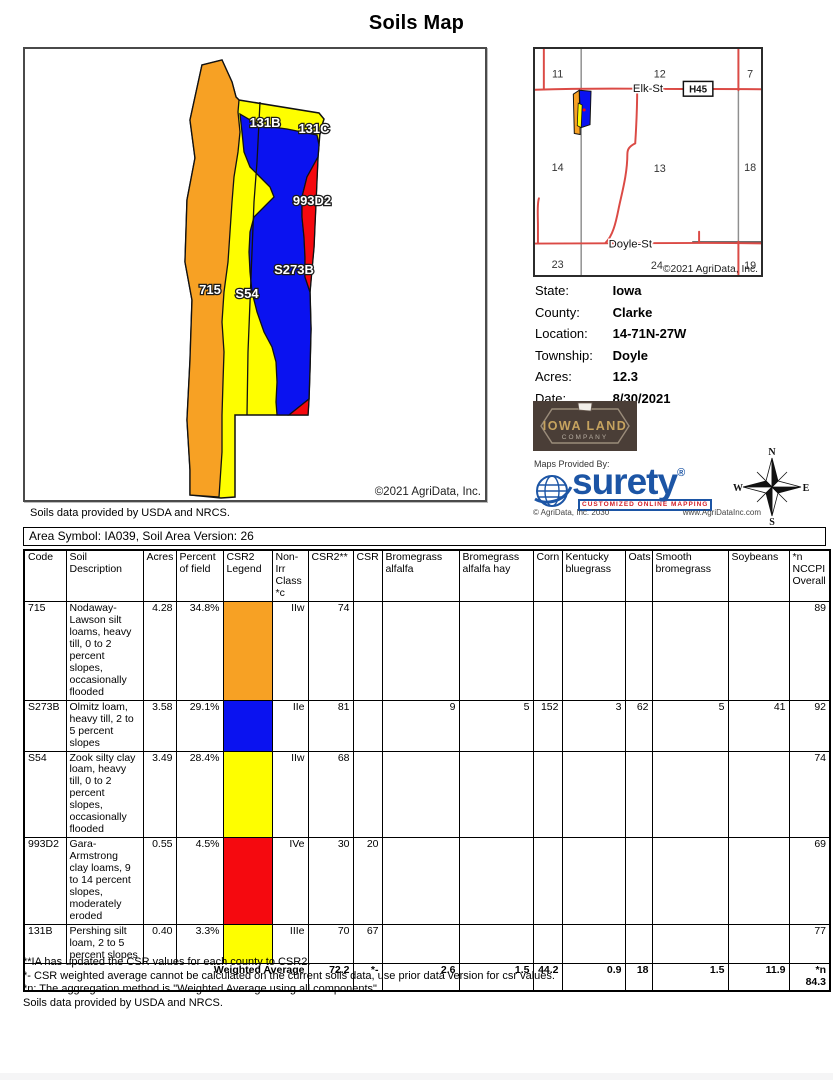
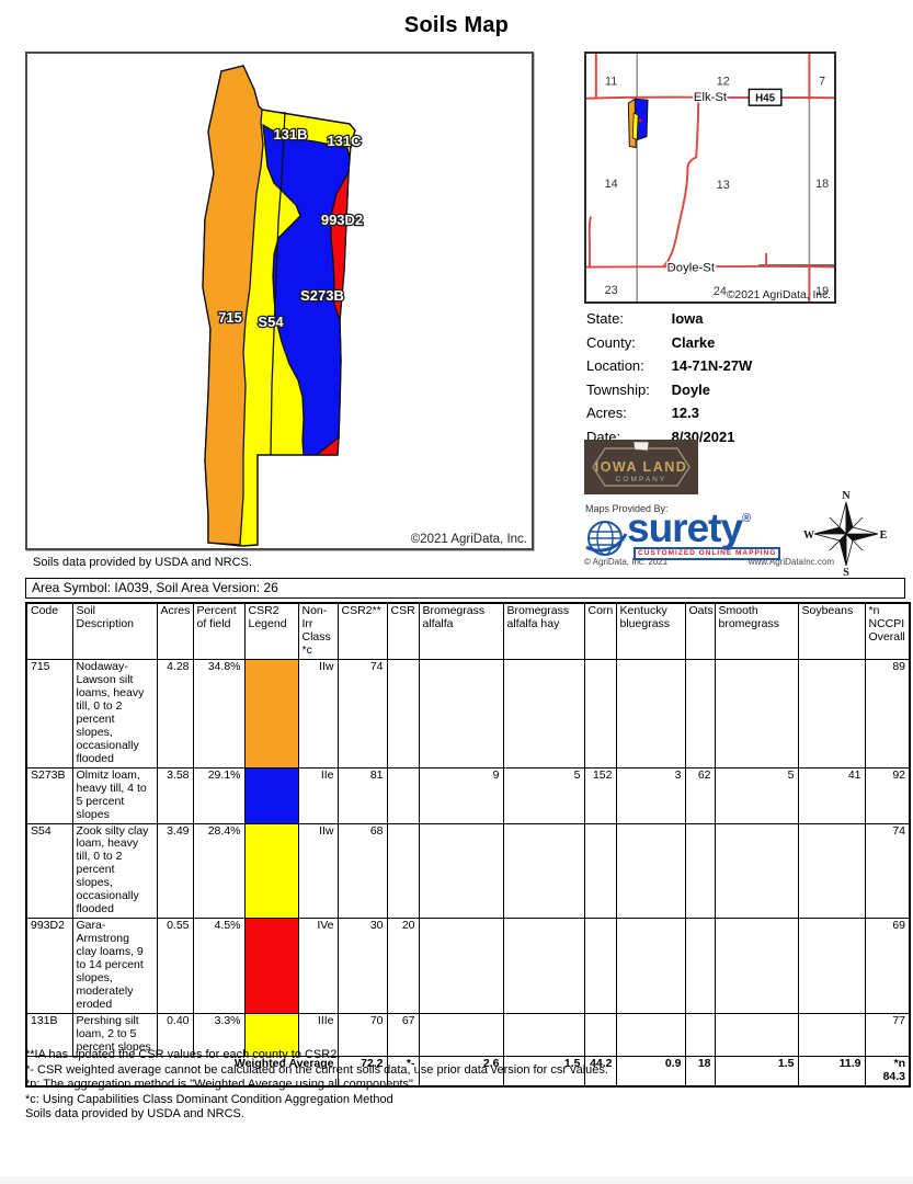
  Soils Map
  131B
  131C
  993D2
  S273B
  715
  S54
  ©2021 AgriData, Inc.
  Soils data provided by USDA and NRCS.
  H45
  Elk-St
  Doyle-St
  11
  12
  7
  14
  13
  18
  23
  24
  19
  ©2021 AgriData, Inc.
  State: Iowa
  County: Clarke
  Location: 14-71N-27W
  Township: Doyle
  Acres: 12.3
  Date: 8/30/2021
  IOWA LAND
  Maps Provided By:
  surety®
- © AgriData, Inc. 2030
+ © AgriData, Inc. 2021
  www.AgriDataInc.com
  N
  S
  W
  E
  Area Symbol: IA039, Soil Area Version: 26
  Code	Soil Description	Acres	Percent of field	CSR2 Legend	Non-Irr Class *c	CSR2**	CSR	Bromegrass alfalfa	Bromegrass alfalfa hay	Corn	Kentucky bluegrass	Oats	Smooth bromegrass	Soybeans	*n NCCPI Overall
  715	Nodaway-Lawson silt loams, heavy till, 0 to 2 percent slopes, occasionally flooded	4.28	34.8%		IIw	74									89
- S273B	Olmitz loam, heavy till, 2 to 5 percent slopes	3.58	29.1%		IIe	81		9	5	152	3	62	5	41	92
+ S273B	Olmitz loam, heavy till, 4 to 5 percent slopes	3.58	29.1%		IIe	81		9	5	152	3	62	5	41	92
  S54	Zook silty clay loam, heavy till, 0 to 2 percent slopes, occasionally flooded	3.49	28.4%		IIw	68									74
  993D2	Gara-Armstrong clay loams, 9 to 14 percent slopes, moderately eroded	0.55	4.5%		IVe	30	20								69
  131B	Pershing silt loam, 2 to 5 percent slopes	0.40	3.3%		IIIe	70	67								77
  Weighted Average	72.2	*-	2.6	1.5	44.2	0.9	18	1.5	11.9	*n 84.3
  **IA has updated the CSR values for each county to CSR2.
  *- CSR weighted average cannot be calculated on the current soils data, use prior data version for csr values.
  *n: The aggregation method is "Weighted Average using all components"
+ *c: Using Capabilities Class Dominant Condition Aggregation Method
  Soils data provided by USDA and NRCS.
